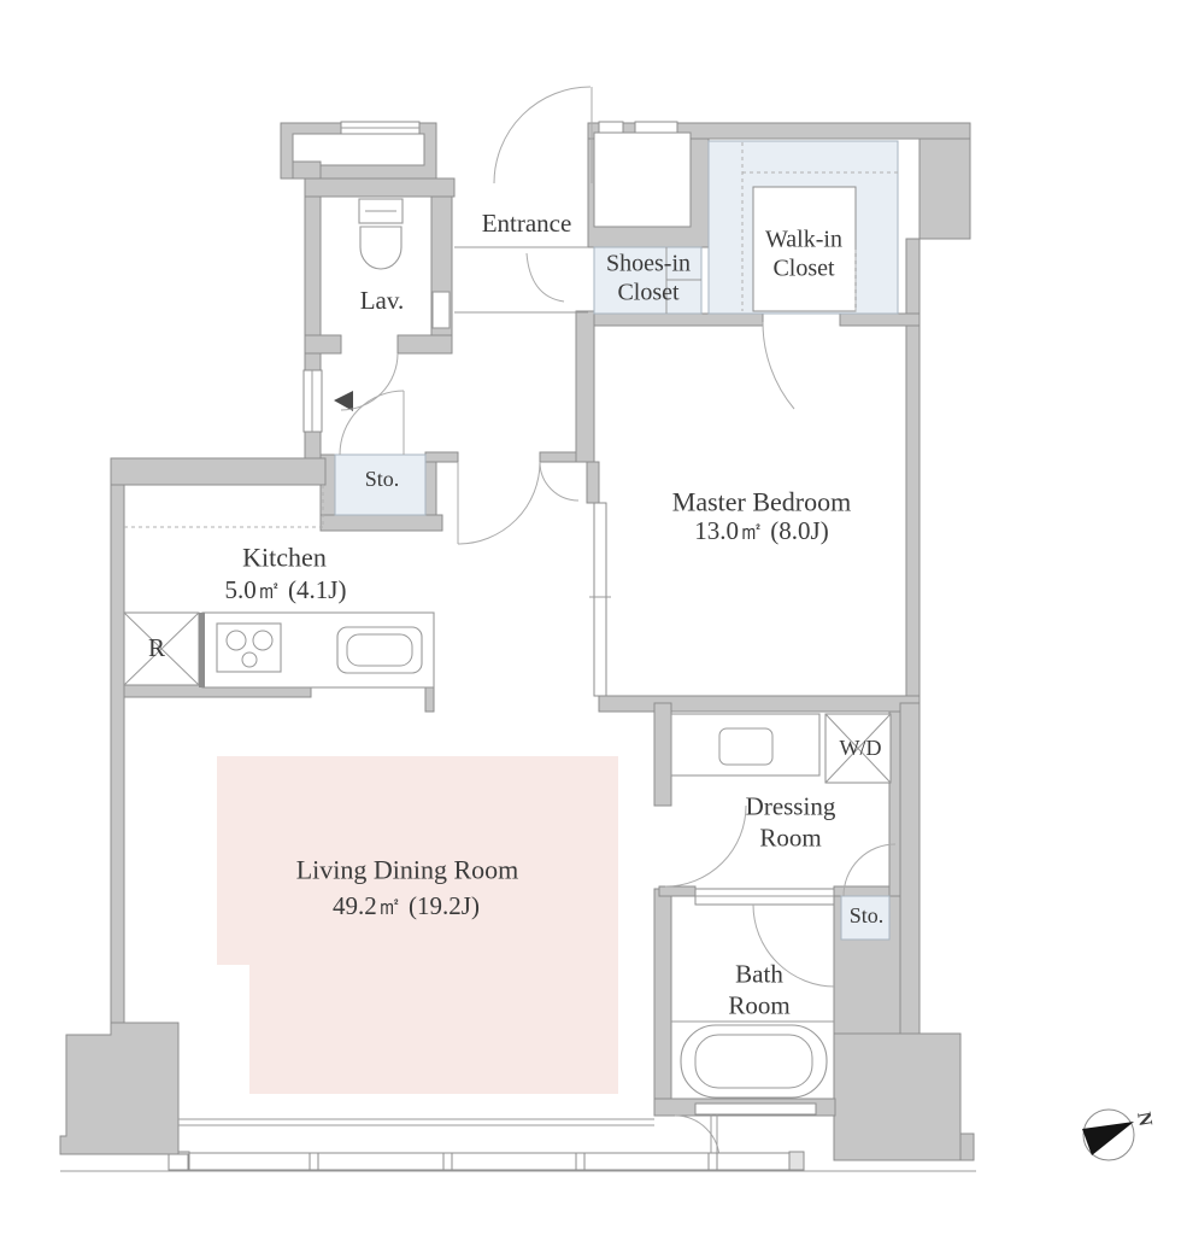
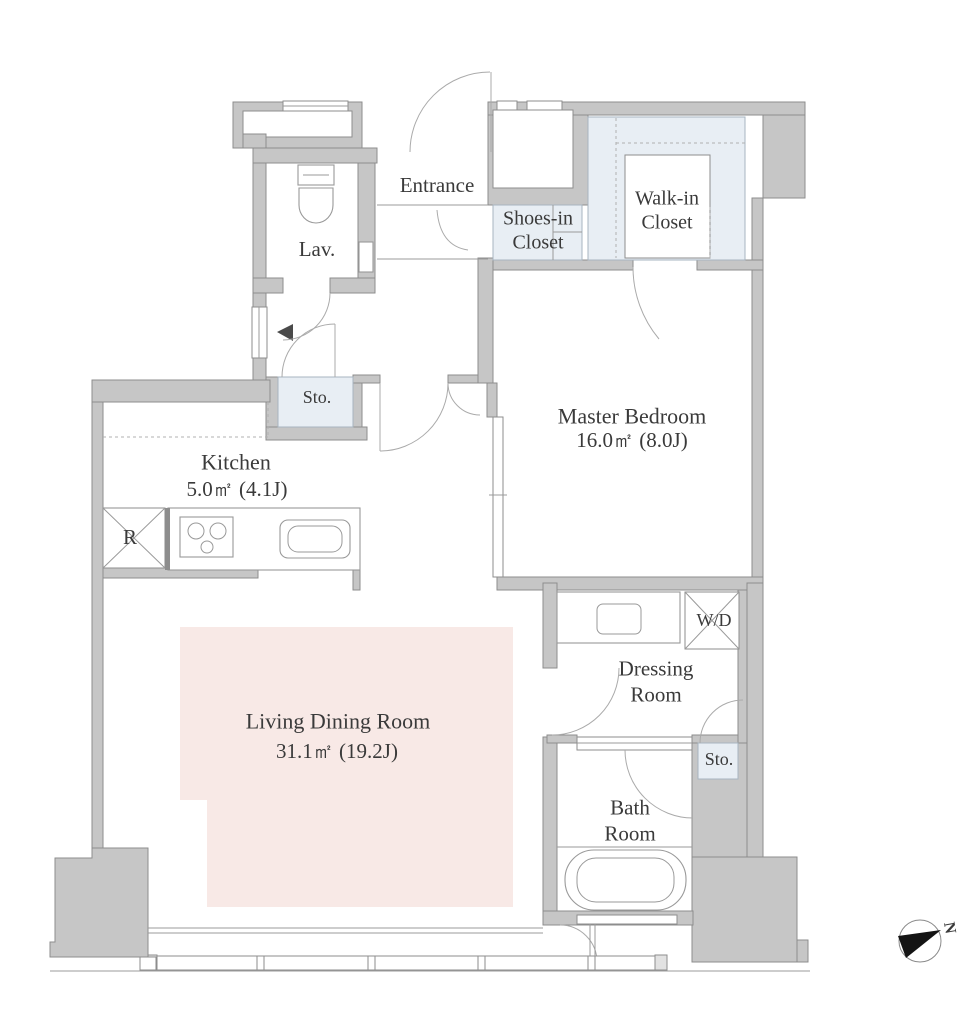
  Entrance
  Lav.
  Sto.
  Shoes-in Closet
  Walk-in Closet
  Master Bedroom
- 13.0㎡ (8.0J)
+ 16.0㎡ (8.0J)
  Kitchen
  5.0㎡ (4.1J)
  R
  Living Dining Room
- 49.2㎡ (19.2J)
+ 31.1㎡ (19.2J)
  W/D
  Dressing Room
  Sto.
  Bath Room
